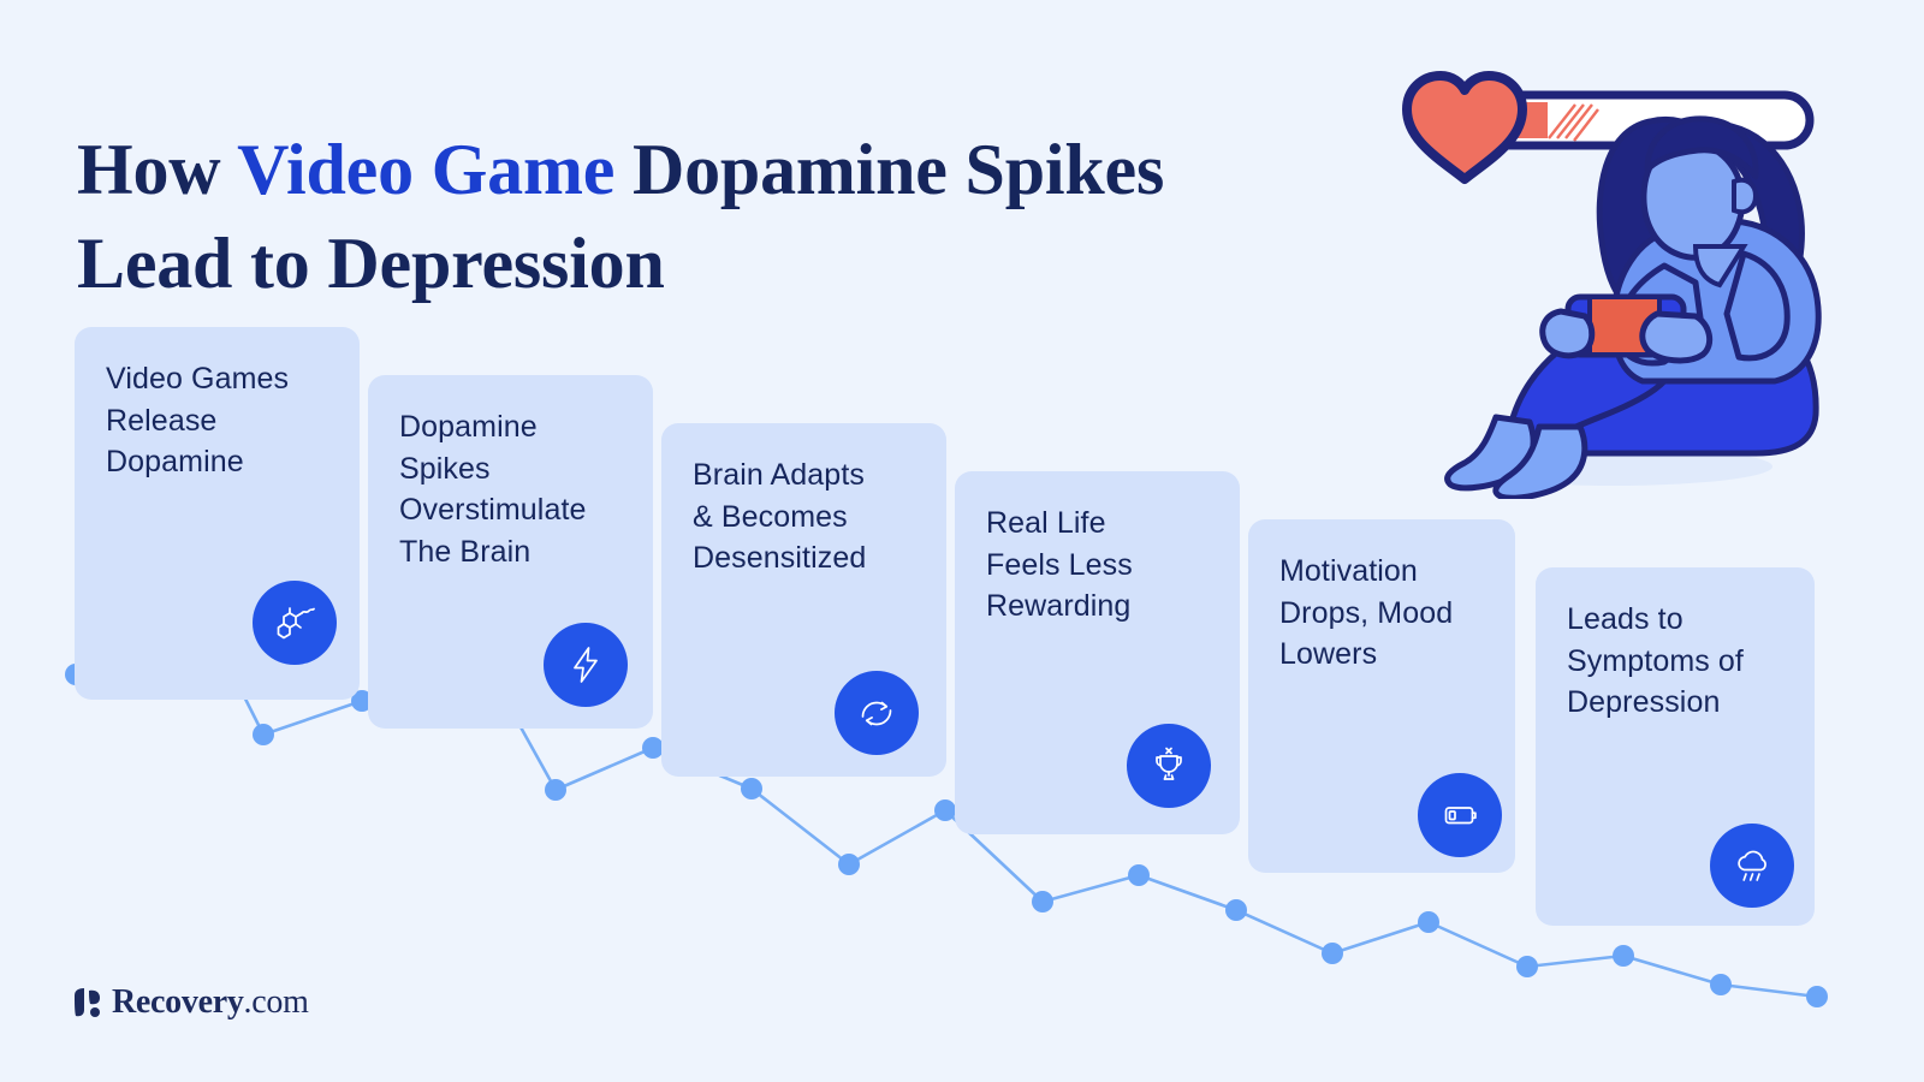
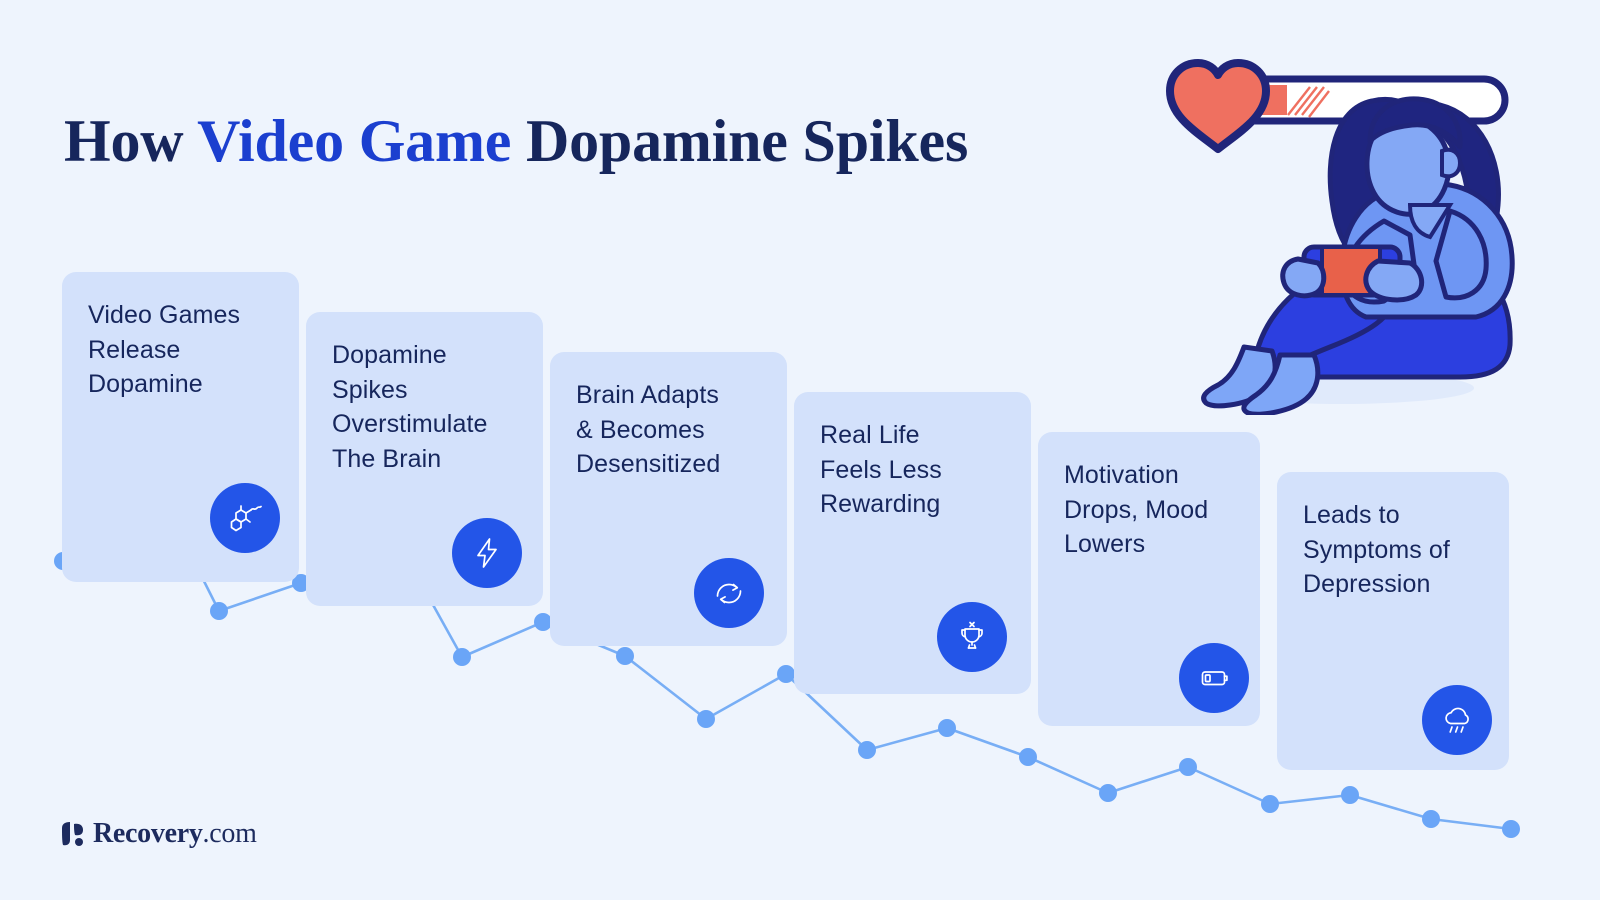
  How Video Game Dopamine Spikes
- Lead to Depression
  Video Games
  Release
  Dopamine
  Dopamine
  Spikes
  Overstimulate
  The Brain
  Brain Adapts
  & Becomes
  Desensitized
  Real Life
  Feels Less
  Rewarding
  Motivation
  Drops, Mood
  Lowers
  Leads to
  Symptoms of
  Depression
  Recovery.com
